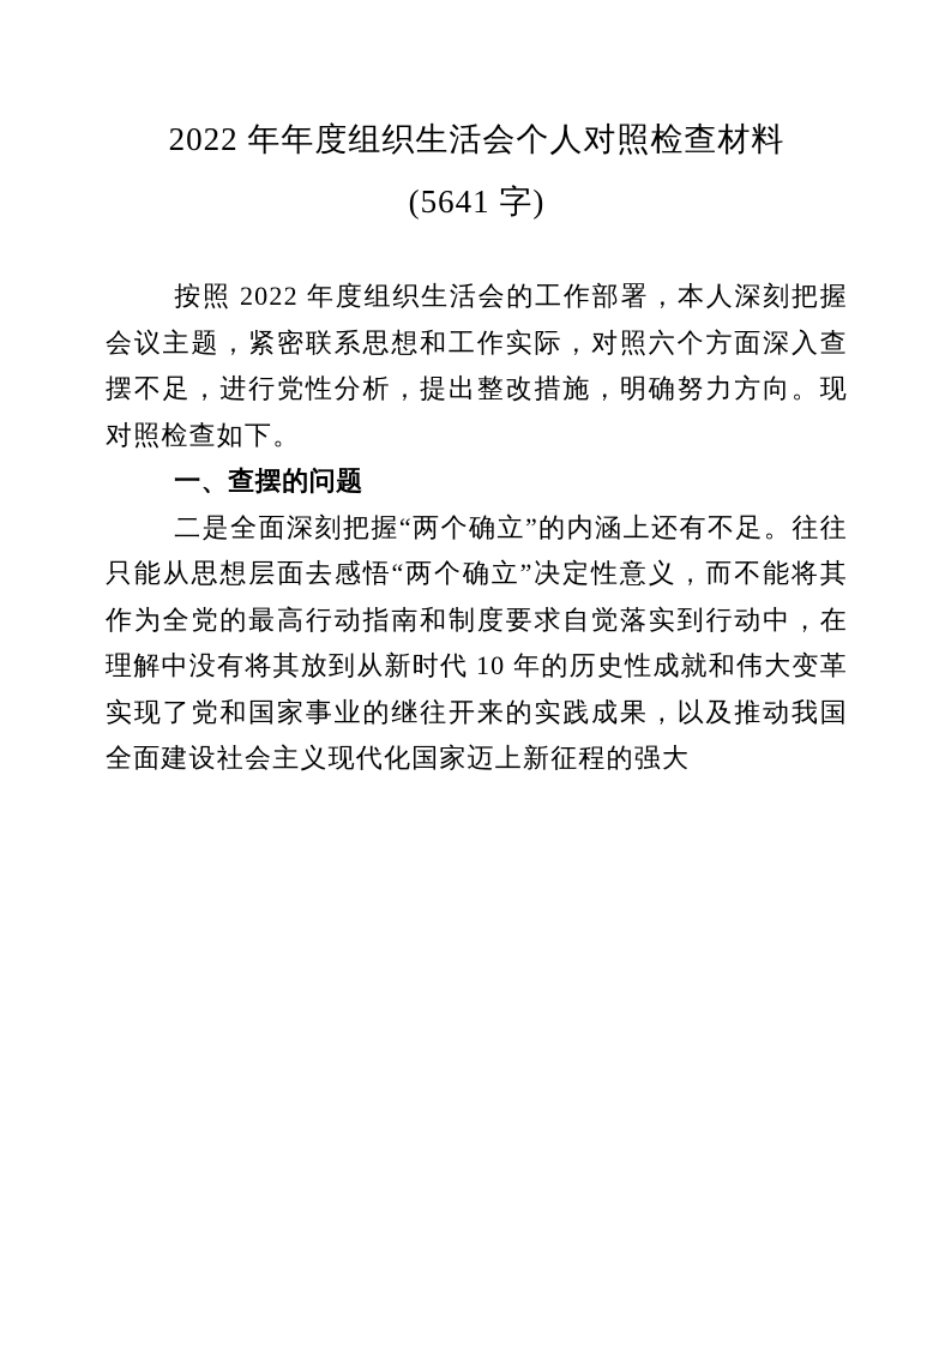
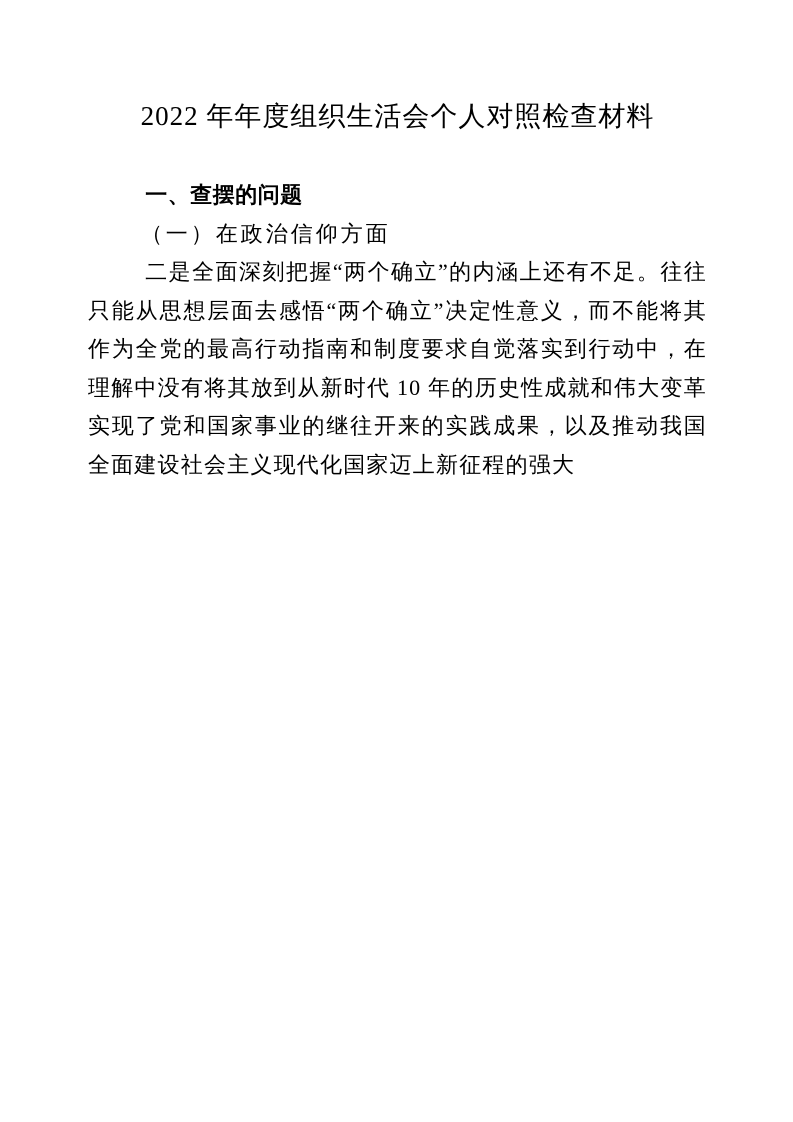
  2022 年年度组织生活会个人对照检查材料
- (5641 字)
- 按照 2022 年度组织生活会的工作部署，本人深刻把握会议主题，紧密联系思想和工作实际，对照六个方面深入查摆不足，进行党性分析，提出整改措施，明确努力方向。现对照检查如下。
  一、查摆的问题
+ （一）在政治信仰方面
  二是全面深刻把握“两个确立”的内涵上还有不足。往往只能从思想层面去感悟“两个确立”决定性意义，而不能将其作为全党的最高行动指南和制度要求自觉落实到行动中，在理解中没有将其放到从新时代 10 年的历史性成就和伟大变革实现了党和国家事业的继往开来的实践成果，以及推动我国全面建设社会主义现代化国家迈上新征程的强大
